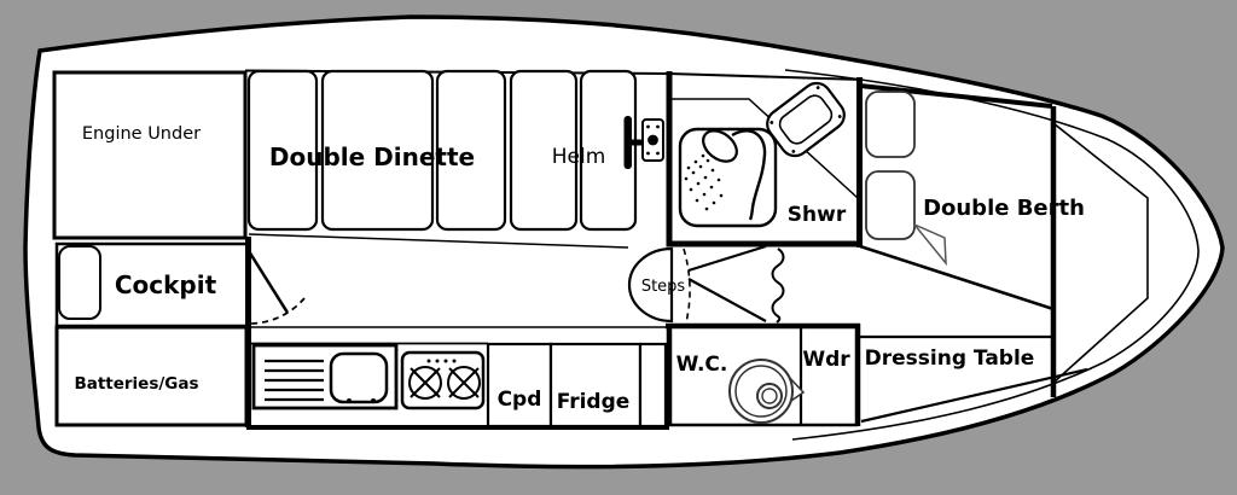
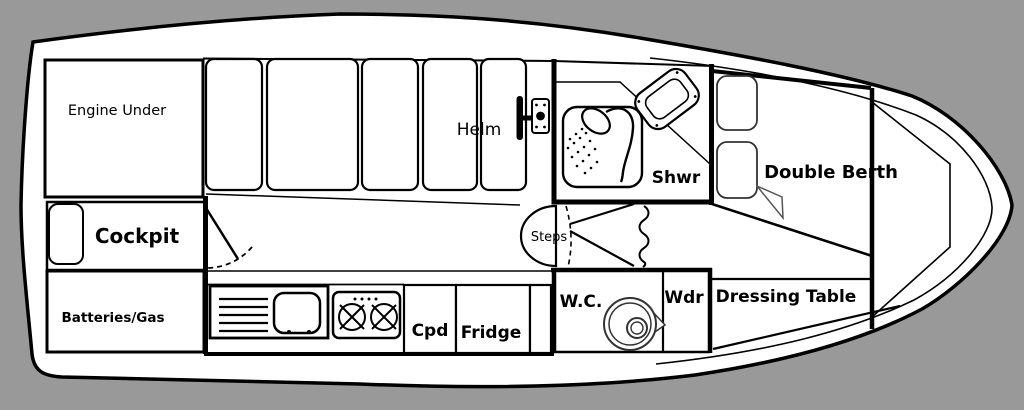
  Engine Under
  Cockpit
  Batteries/Gas
- Double Dinette
  Helm
  Shwr
  Double Berth
  Steps
  Cpd
  Fridge
  W.C.
  Wdr
  Dressing Table
